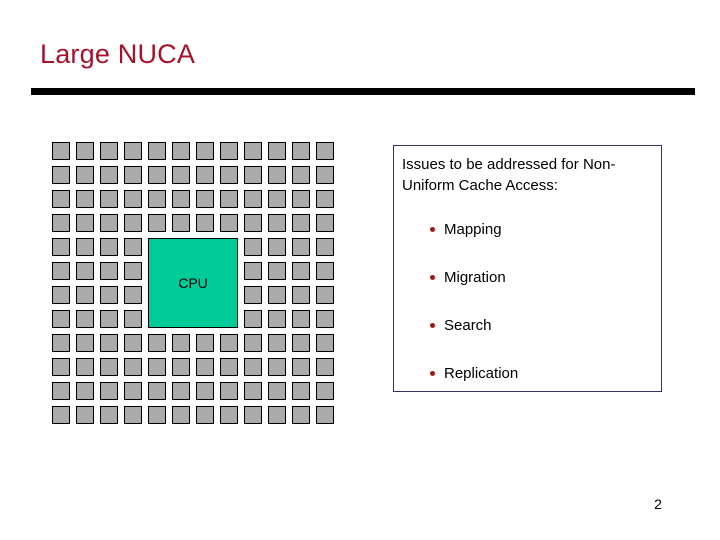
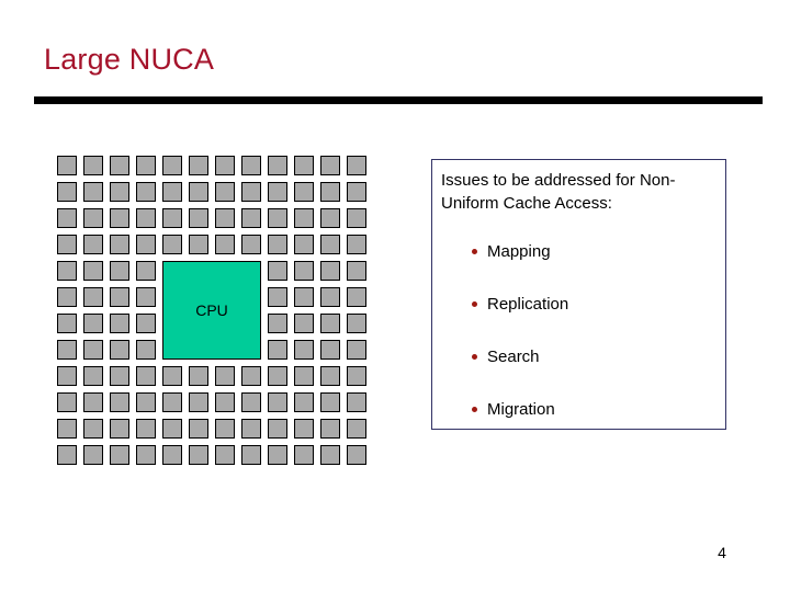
  Large NUCA
  CPU
  Issues to be addressed for Non-Uniform Cache Access:
  Mapping
- Migration
+ Replication
  Search
- Replication
+ Migration
- 2
+ 4
